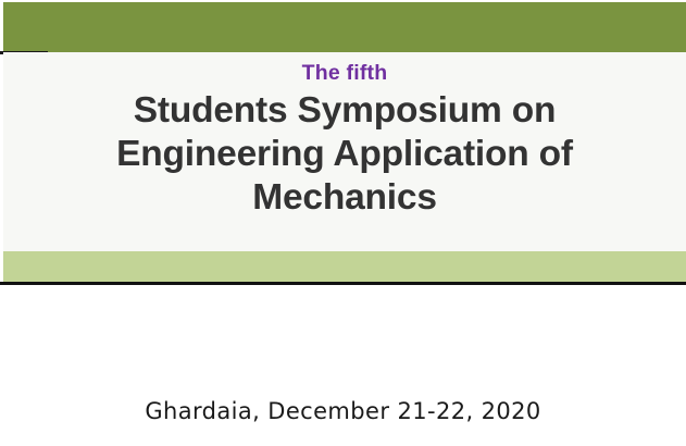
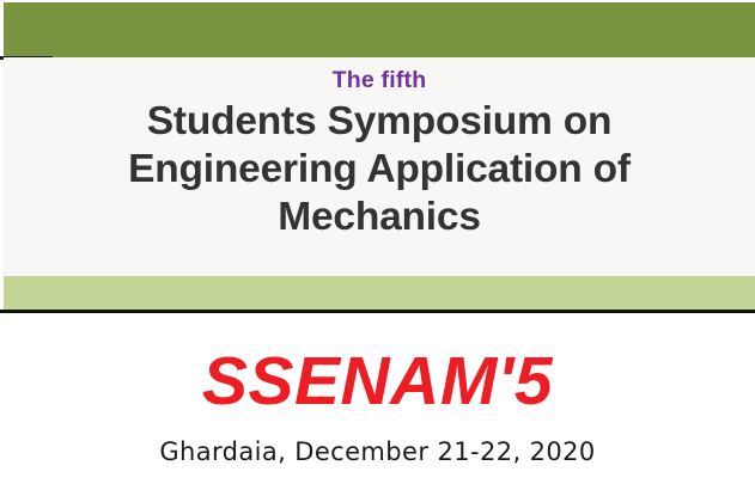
  The fifth
  Students Symposium on
  Engineering Application of
  Mechanics
+ SSENAM'5
  Ghardaia, December 21-22, 2020
